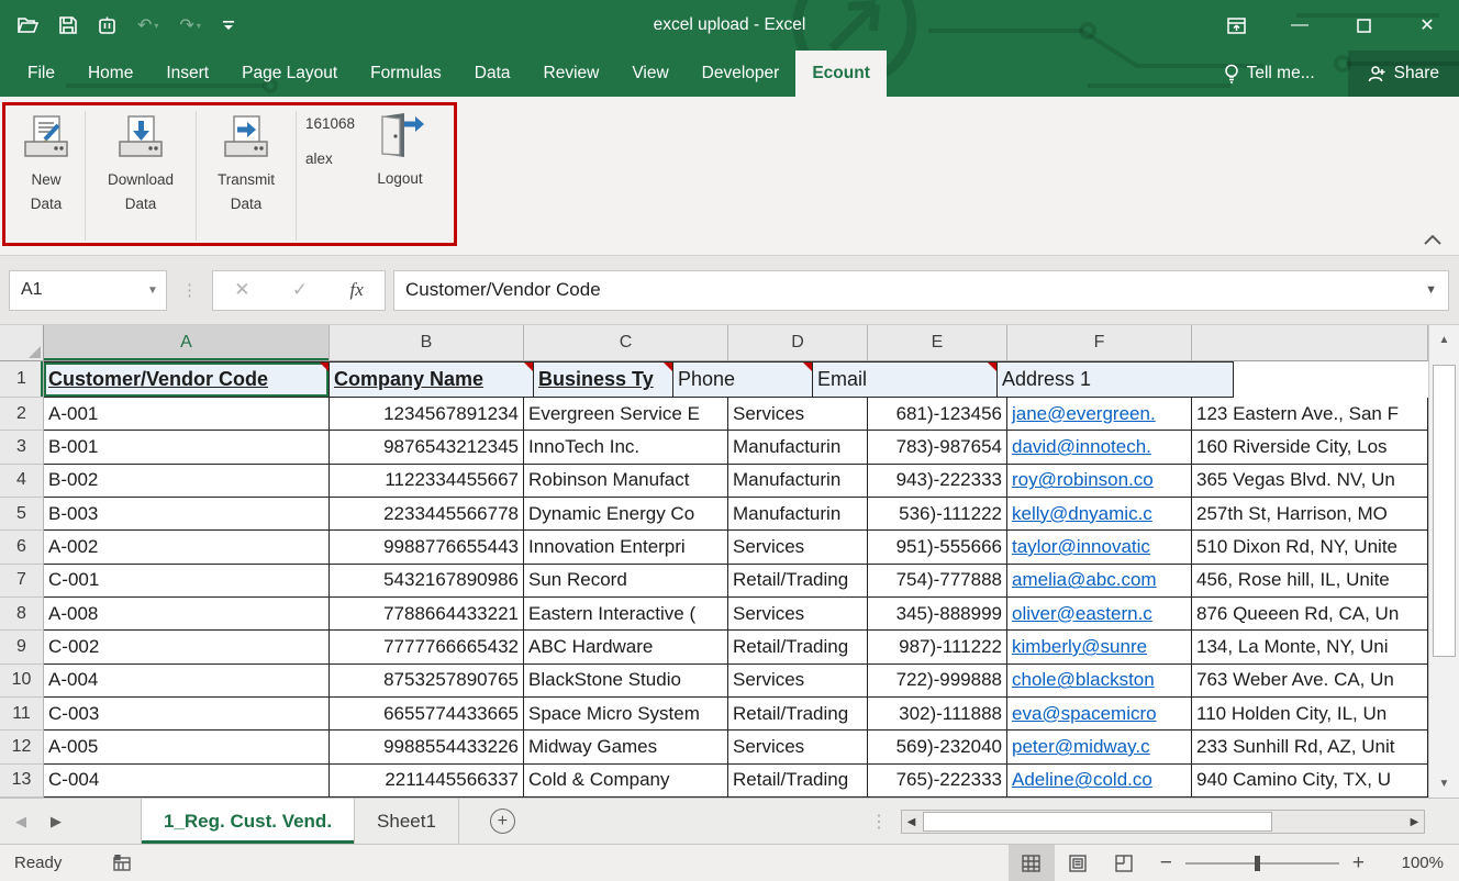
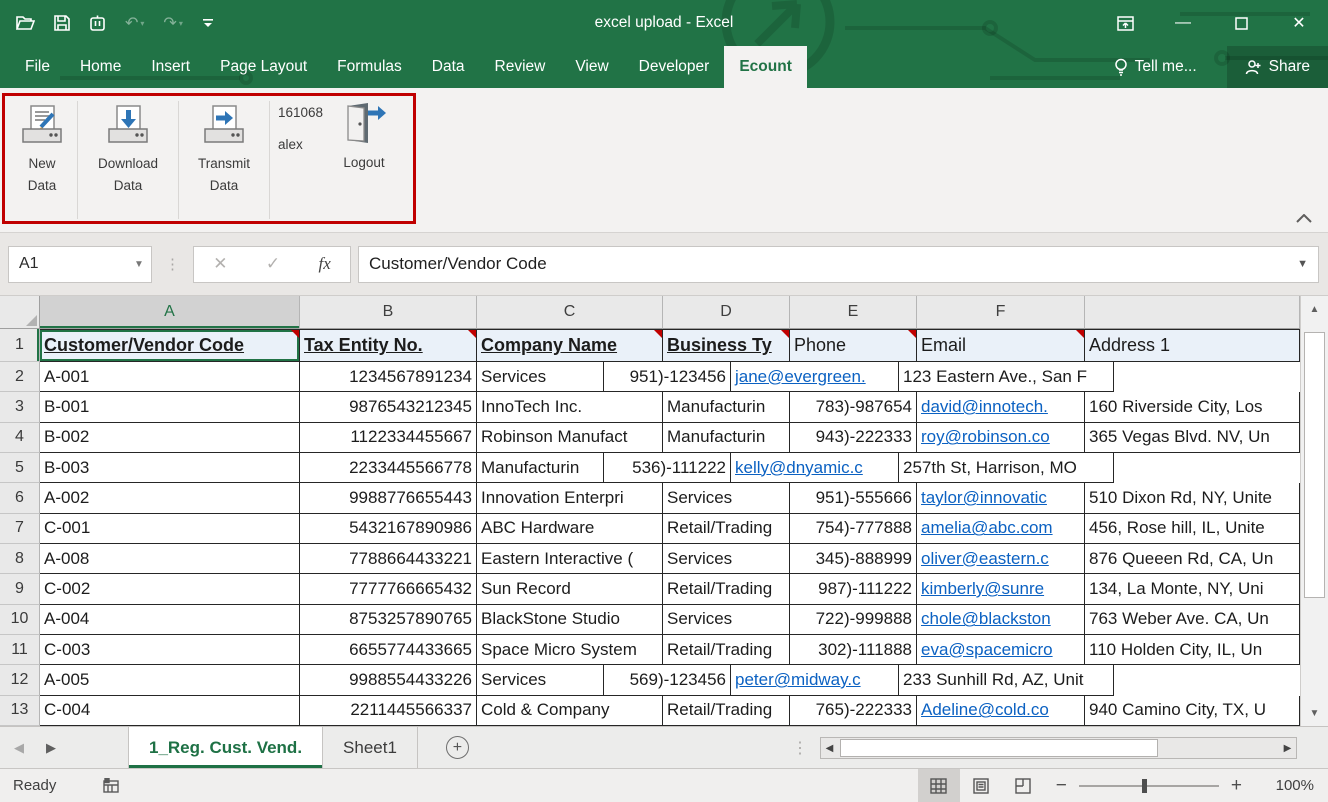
  ↶
  ▾
  ↷
  ▾
  excel upload - Excel
  —
  ✕
  File
  Home
  Insert
  Page Layout
  Formulas
  Data
  Review
  View
  Developer
  Ecount
  Tell me...
  Share
  New
  Data
  Download
  Data
  Transmit
  Data
  161068
  alex
  Logout
  A1
  ▼
  ⋮
  ✕
  ✓
  fx
  Customer/Vendor Code
  ▼
  A
  B
  C
  D
  E
  F
  1
  Customer/Vendor Code
+ Tax Entity No.
  Company Name
  Business Ty
  Phone
  Email
  Address 1
  2
  A-001
  1234567891234
- Evergreen Service E
  Services
- 681)-123456
+ 951)-123456
  jane@evergreen.
  123 Eastern Ave., San F
  3
  B-001
  9876543212345
  InnoTech Inc.
  Manufacturin
  783)-987654
  david@innotech.
  160 Riverside City, Los
  4
  B-002
  1122334455667
  Robinson Manufact
  Manufacturin
  943)-222333
  roy@robinson.co
  365 Vegas Blvd. NV, Un
  5
  B-003
  2233445566778
- Dynamic Energy Co
  Manufacturin
  536)-111222
  kelly@dnyamic.c
  257th St, Harrison, MO
  6
  A-002
  9988776655443
  Innovation Enterpri
  Services
  951)-555666
  taylor@innovatic
  510 Dixon Rd, NY, Unite
  7
  C-001
  5432167890986
- Sun Record
+ ABC Hardware
  Retail/Trading
  754)-777888
  amelia@abc.com
  456, Rose hill, IL, Unite
  8
  A-008
  7788664433221
  Eastern Interactive (
  Services
  345)-888999
  oliver@eastern.c
  876 Queeen Rd, CA, Un
  9
  C-002
  7777766665432
- ABC Hardware
+ Sun Record
  Retail/Trading
  987)-111222
  kimberly@sunre
  134, La Monte, NY, Uni
  10
  A-004
  8753257890765
  BlackStone Studio
  Services
  722)-999888
  chole@blackston
  763 Weber Ave. CA, Un
  11
  C-003
  6655774433665
  Space Micro System
  Retail/Trading
  302)-111888
  eva@spacemicro
  110 Holden City, IL, Un
  12
  A-005
  9988554433226
- Midway Games
  Services
- 569)-232040
+ 569)-123456
  peter@midway.c
  233 Sunhill Rd, AZ, Unit
  13
  C-004
  2211445566337
  Cold & Company
  Retail/Trading
  765)-222333
  Adeline@cold.co
  940 Camino City, TX, U
  ▲
  ▼
  ◀
  ▶
  1_Reg. Cust. Vend.
  Sheet1
  +
  ⋮
  ◀
  ▶
  Ready
  −
  +
  100%
